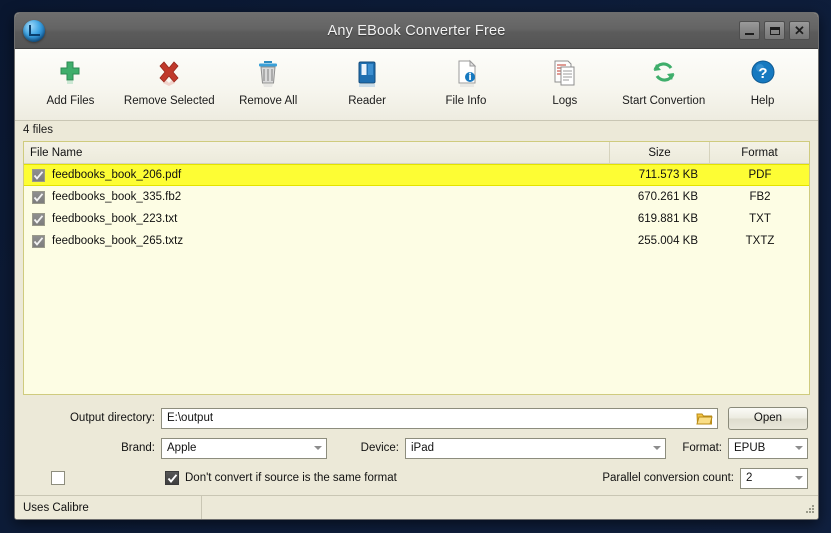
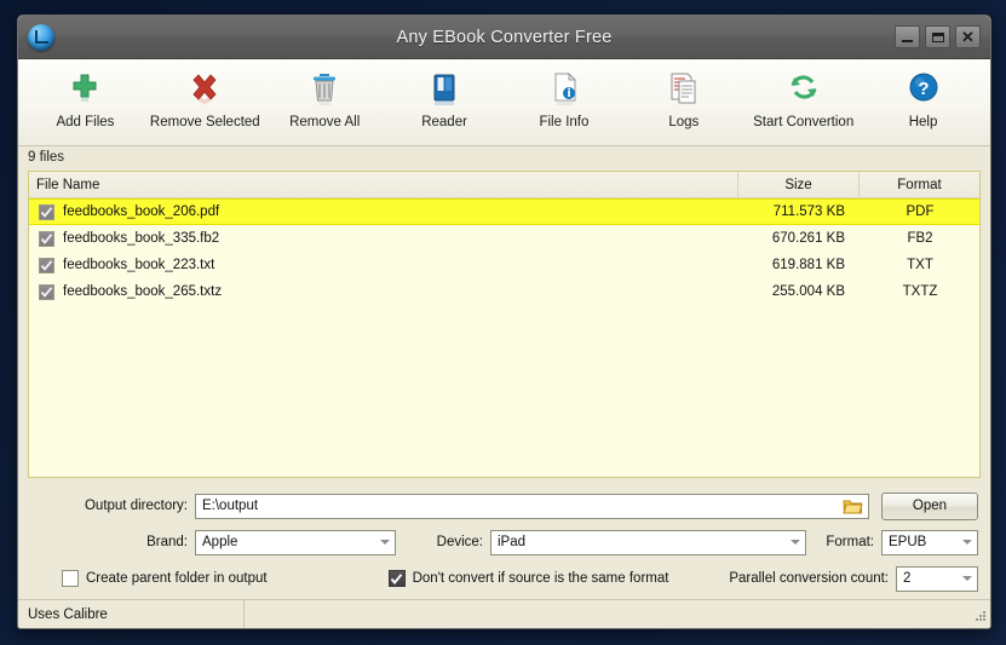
  Any EBook Converter Free
  ✕
  Add Files
  Remove Selected
  Remove All
  Reader
  File Info
  Logs
  Start Convertion
  ?
  Help
- 4 files
+ 9 files
  File Name
  Size
  Format
  feedbooks_book_206.pdf
  711.573 KB
  PDF
  feedbooks_book_335.fb2
  670.261 KB
  FB2
  feedbooks_book_223.txt
  619.881 KB
  TXT
  feedbooks_book_265.txtz
  255.004 KB
  TXTZ
  Output directory:
  E:\output
  Open
  Brand:
  Apple
  Device:
  iPad
  Format:
  EPUB
+ Create parent folder in output
  Don't convert if source is the same format
  Parallel conversion count:
  2
  Uses Calibre
